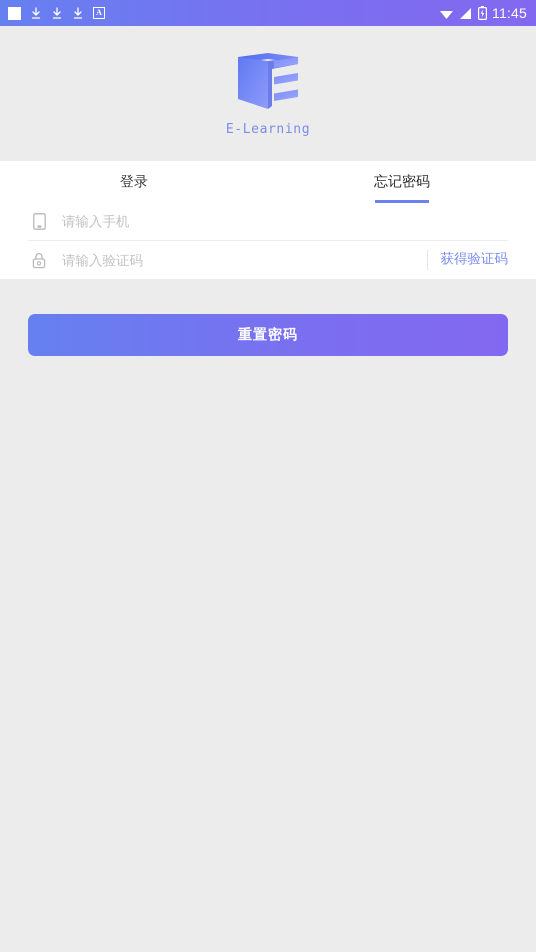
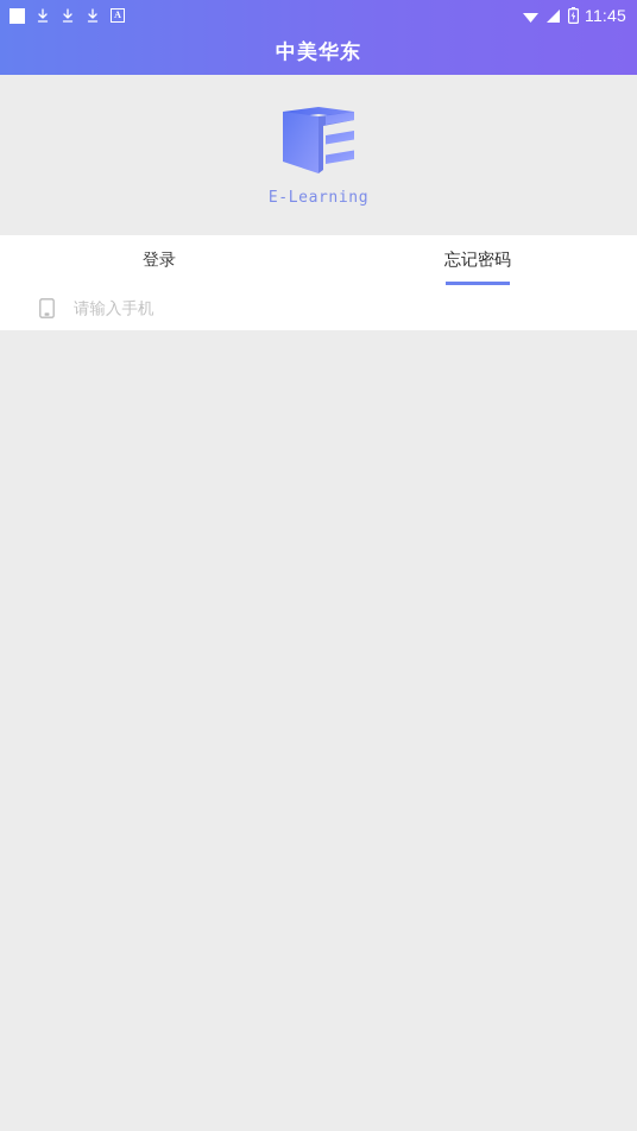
  A
  11:45
+ 中美华东
  E-Learning
  登录
  忘记密码
  请输入手机
- 请输入验证码
- 获得验证码
- 重置密码
